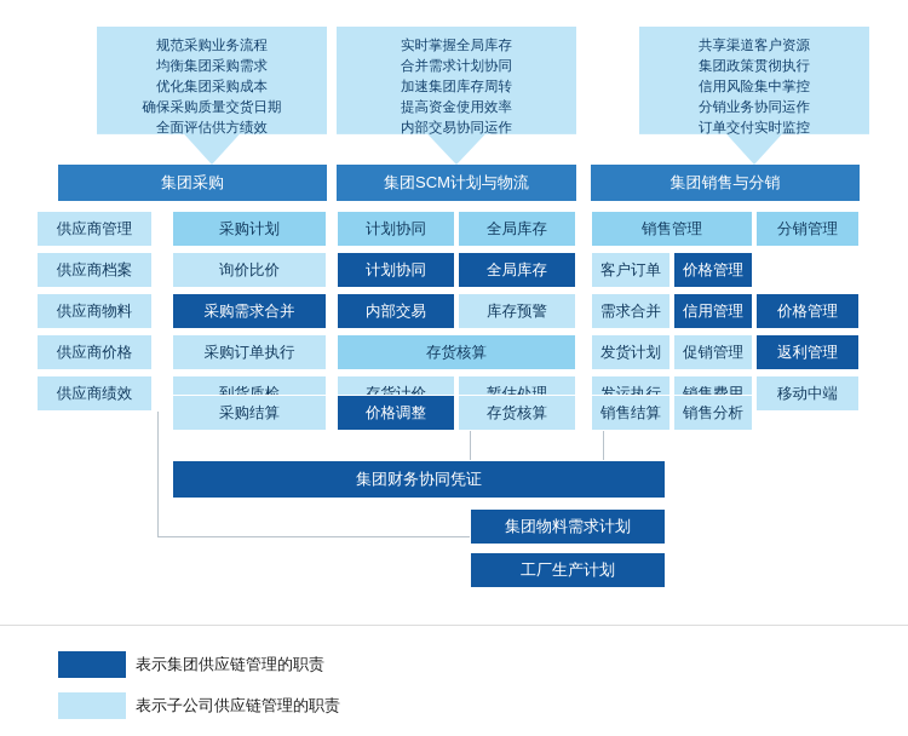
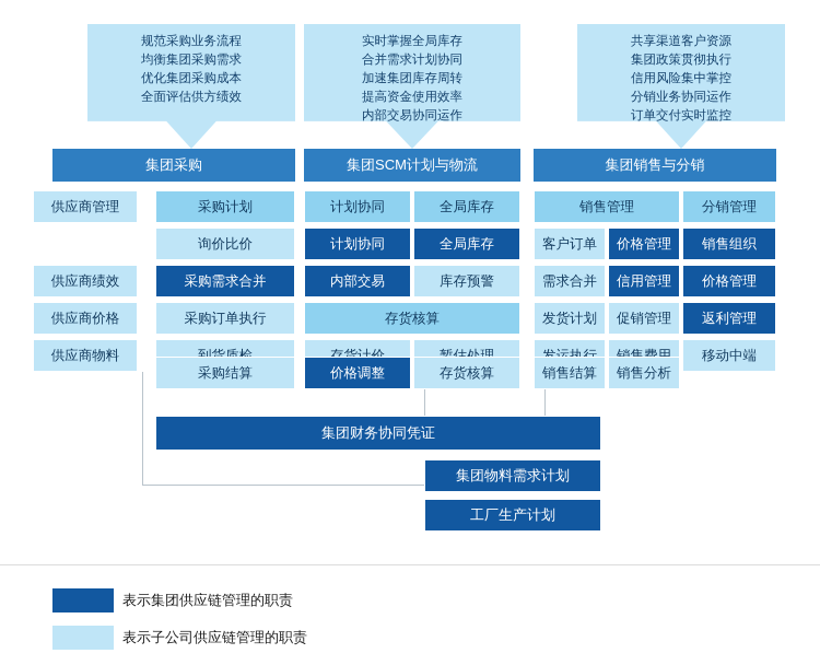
  规范采购业务流程
  均衡集团采购需求
  优化集团采购成本
- 确保采购质量交货日期
  全面评估供方绩效
  实时掌握全局库存
  合并需求计划协同
  加速集团库存周转
  提高资金使用效率
  内部交易协同运作
  共享渠道客户资源
  集团政策贯彻执行
  信用风险集中掌控
  分销业务协同运作
  订单交付实时监控
  集团采购
  集团SCM计划与物流
  集团销售与分销
  供应商管理
- 供应商档案
- 供应商物料
+ 供应商绩效
  供应商价格
- 供应商绩效
+ 供应商物料
  采购计划
  询价比价
  采购需求合并
  采购订单执行
  到货质检
  采购结算
  计划协同
  全局库存
  计划协同
  全局库存
  内部交易
  库存预警
  存货核算
  存货计价
  暂估处理
  价格调整
  存货核算
  销售管理
  分销管理
  客户订单
  价格管理
+ 销售组织
  需求合并
  信用管理
  价格管理
  发货计划
  促销管理
  返利管理
  发运执行
  销售费用
  移动中端
  销售结算
  销售分析
  集团财务协同凭证
  集团物料需求计划
  工厂生产计划
  表示集团供应链管理的职责
  表示子公司供应链管理的职责
